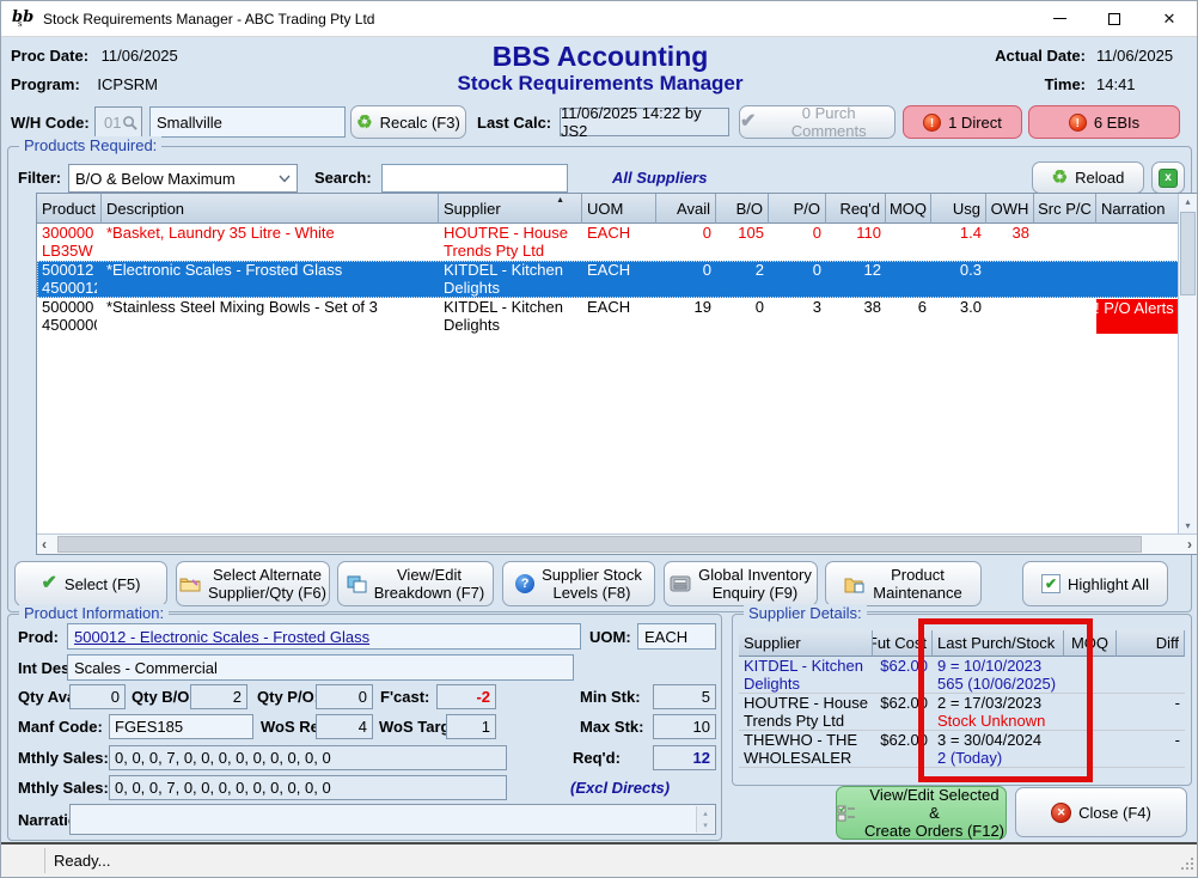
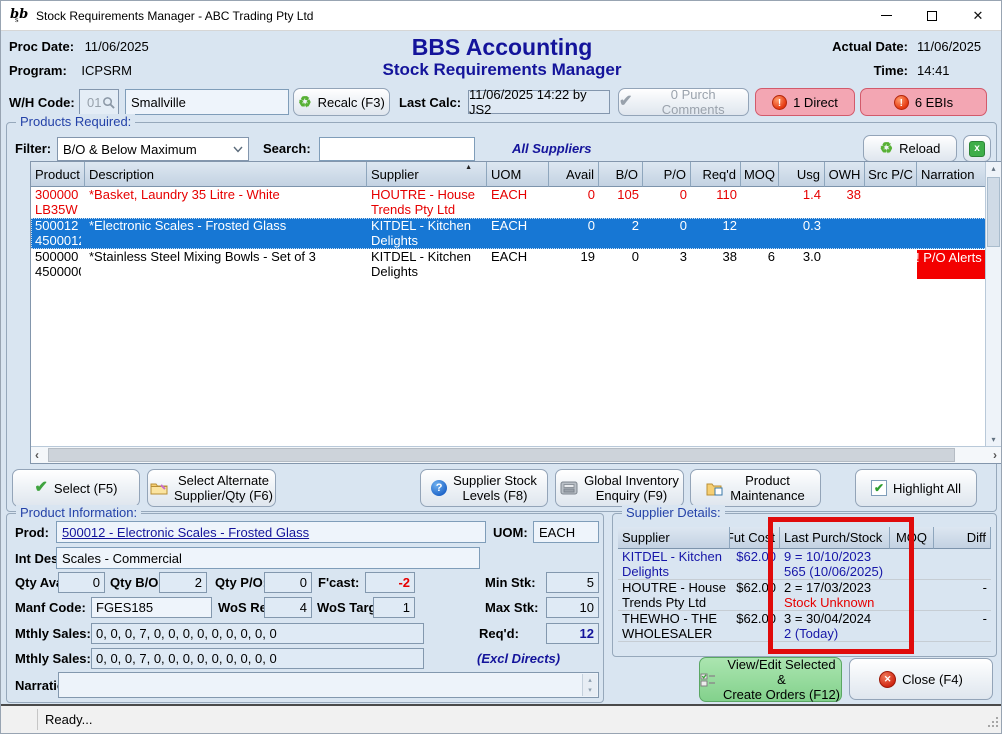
  bb
  s
  Stock Requirements Manager - ABC Trading Pty Ltd
  ✕
  Proc Date: 11/06/2025
  Program: ICPSRM
  BBS Accounting
  Stock Requirements Manager
  Actual Date:
  11/06/2025
  Time:
  14:41
  W/H Code:
  01
  Smallville
  ♻
  Recalc (F3)
  Last Calc:
  11/06/2025 14:22 by JS2
  ✔
  0 Purch Comments
  !
  1 Direct
  !
  6 EBIs
  Products Required:
  Filter:
  B/O & Below Maximum
  Search:
  All Suppliers
  ♻
  Reload
  x
  Product
  Description
  Supplier
  UOM
  Avail
  B/O
  P/O
  Req'd
  MOQ
  Usg
  OWH
  Src P/C
  Narration
  300000
  LB35W
  *Basket, Laundry 35 Litre - White
  HOUTRE - House
  Trends Pty Ltd
  EACH
  0
  105
  0
  110
  1.4
  38
  500012
  450001
  *Electronic Scales - Frosted Glass
  KITDEL - Kitchen
  Delights
  EACH
  0
  2
  0
  12
  0.3
  500000
  450000
  *Stainless Steel Mixing Bowls - Set of 3
  KITDEL - Kitchen
  Delights
  EACH
  19
  0
  3
  38
  6
  3.0
  ! P/O Alerts
  ▴
  ▾
  ‹
  ›
  ✔
  Select (F5)
  Select Alternate
  Supplier/Qty (F6)
- View/Edit
- Breakdown (F7)
  ?
  Supplier Stock
  Levels (F8)
  Global Inventory
  Enquiry (F9)
  Product
  Maintenance
  ✔
  Highlight All
  Product Information:
  Prod:
  500012 - Electronic Scales - Frosted Glass
  UOM:
  EACH
  Int Des
  Scales - Commercial
  0
  Qty B/O
  2
  Qty P/O
  0
  F'cast:
  -2
  Min Stk:
  5
  Manf Code:
  FGES185
  4
  1
  Max Stk:
  10
  Mthly Sales:
  0, 0, 0, 7, 0, 0, 0, 0, 0, 0, 0, 0, 0
  Req'd:
  12
  Mthly Sales:
  0, 0, 0, 7, 0, 0, 0, 0, 0, 0, 0, 0, 0
  (Excl Directs)
  Narrati
  Supplier Details:
  Supplier
  Fut Cost
  Last Purch/Stock
  MOQ
  Diff
  KITDEL - Kitchen
  Delights
  $62.00
  9 = 10/10/2023
  565 (10/06/2025)
  HOUTRE - House
  Trends Pty Ltd
  $62.00
  2 = 17/03/2023
  Stock Unknown
  -
  THEWHO - THE
  WHOLESALER
  $62.00
  3 = 30/04/2024
  2 (Today)
  -
  View/Edit Selected &
  Create Orders (F12)
  ✕
  Close (F4)
  Ready...
